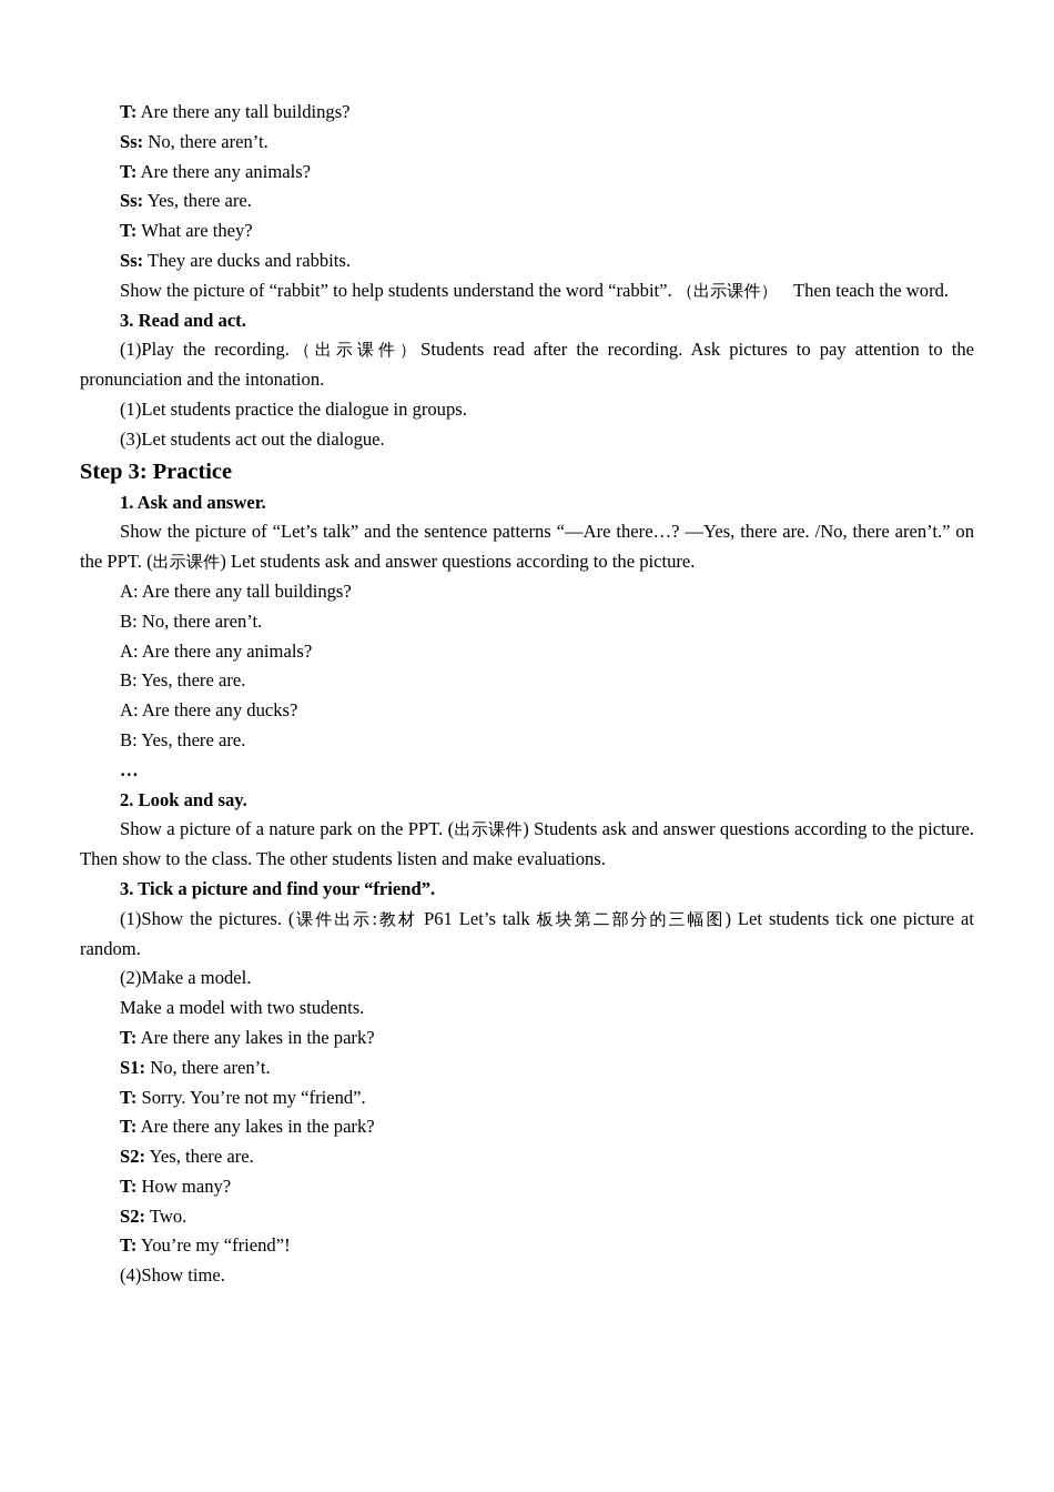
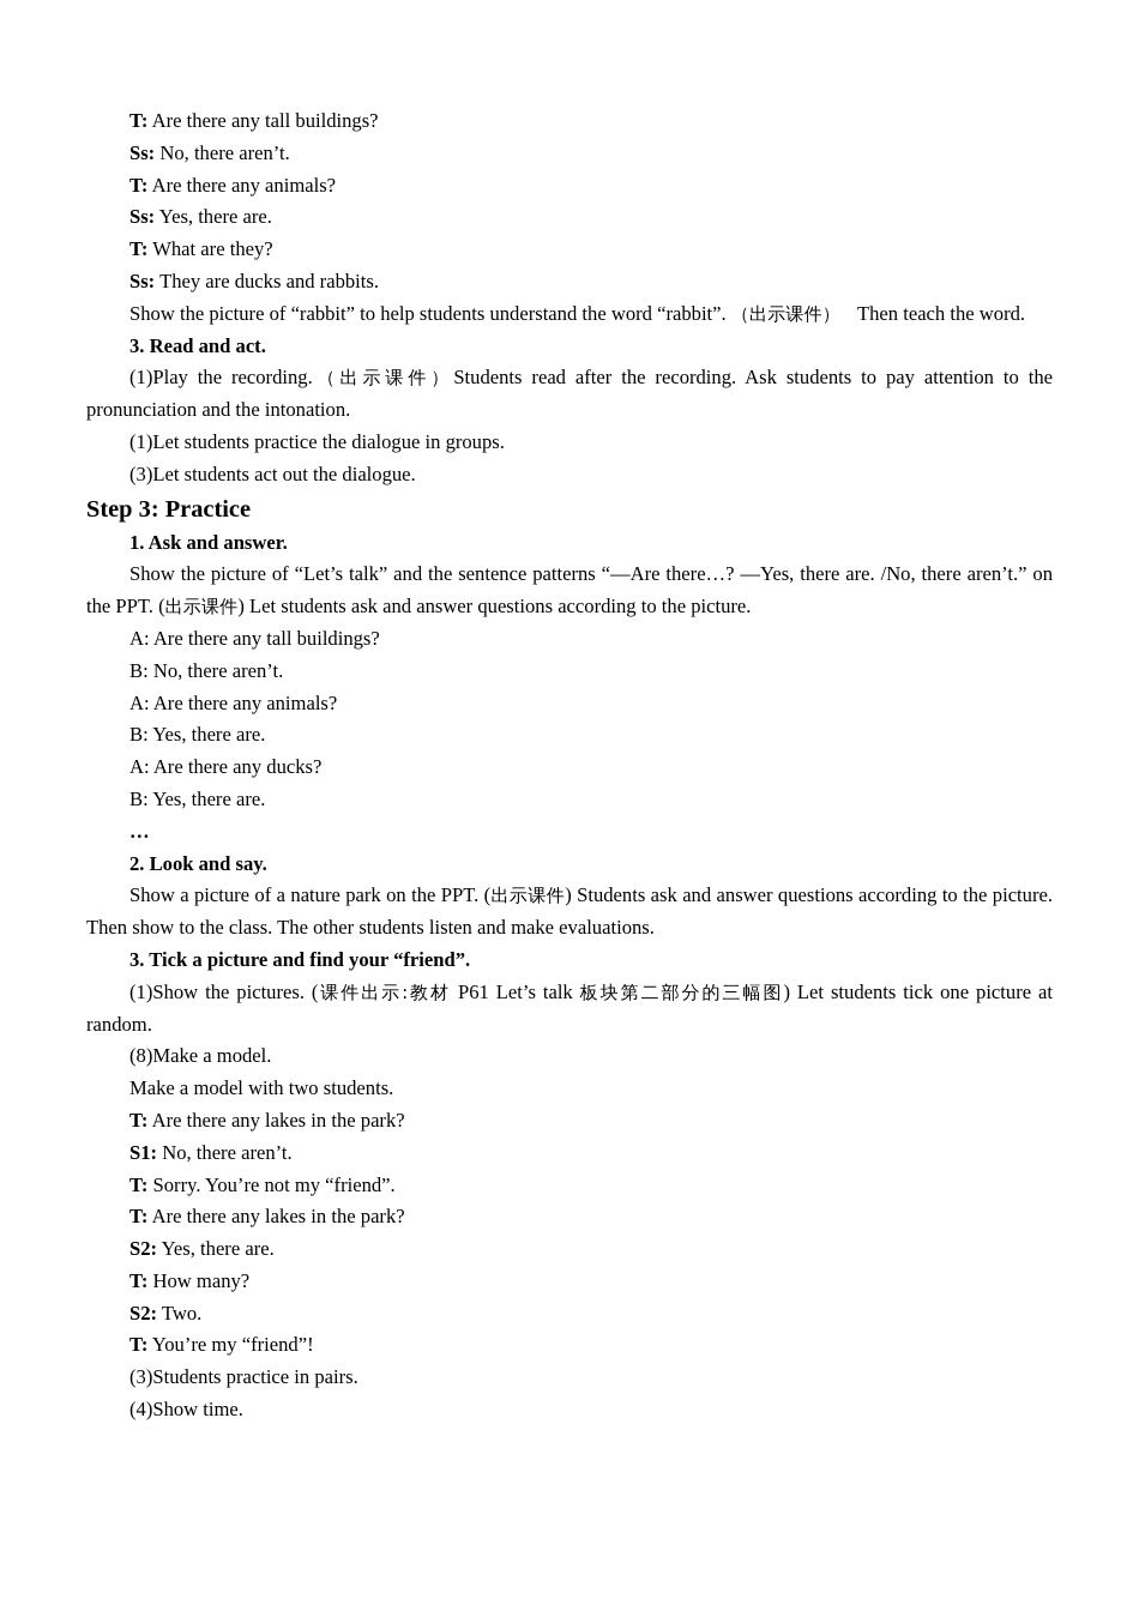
  T: Are there any tall buildings?
  Ss: No, there aren’t.
  T: Are there any animals?
  Ss: Yes, there are.
  T: What are they?
  Ss: They are ducks and rabbits.
  Show the picture of “rabbit” to help students understand the word “rabbit”. （出示课件） Then teach the word.
  3. Read and act.
- (1)Play the recording.（出示课件）Students read after the recording. Ask pictures to pay attention to the pronunciation and the intonation.
+ (1)Play the recording.（出示课件）Students read after the recording. Ask students to pay attention to the pronunciation and the intonation.
  (1)Let students practice the dialogue in groups.
  (3)Let students act out the dialogue.
  Step 3: Practice
  1. Ask and answer.
  Show the picture of “Let’s talk” and the sentence patterns “—Are there…? —Yes, there are. /No, there aren’t.” on the PPT. (出示课件) Let students ask and answer questions according to the picture.
  A: Are there any tall buildings?
  B: No, there aren’t.
  A: Are there any animals?
  B: Yes, there are.
  A: Are there any ducks?
  B: Yes, there are.
  …
  2. Look and say.
  Show a picture of a nature park on the PPT. (出示课件) Students ask and answer questions according to the picture. Then show to the class. The other students listen and make evaluations.
  3. Tick a picture and find your “friend”.
  (1)Show the pictures. (课件出示:教材 P61 Let’s talk 板块第二部分的三幅图) Let students tick one picture at random.
- (2)Make a model.
+ (8)Make a model.
  Make a model with two students.
  T: Are there any lakes in the park?
  S1: No, there aren’t.
  T: Sorry. You’re not my “friend”.
  T: Are there any lakes in the park?
  S2: Yes, there are.
  T: How many?
  S2: Two.
  T: You’re my “friend”!
+ (3)Students practice in pairs.
  (4)Show time.
